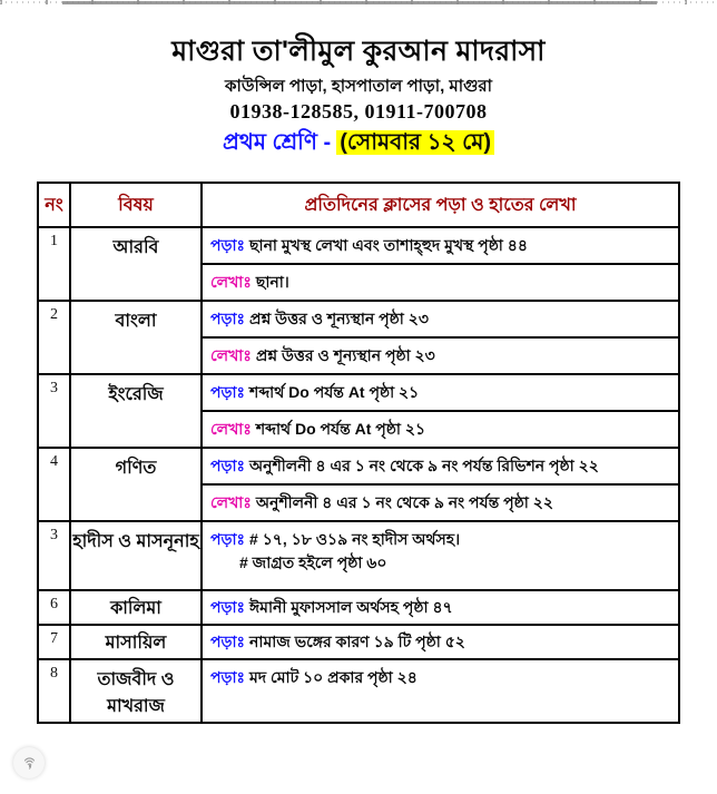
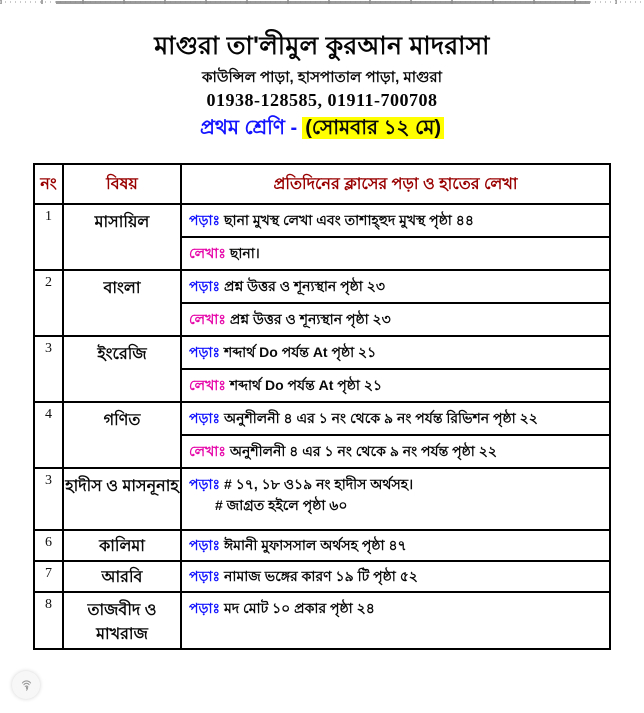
  মাগুরা তা'লীমুল কুরআন মাদরাসা
  কাউন্সিল পাড়া, হাসপাতাল পাড়া, মাগুরা
  01938-128585, 01911-700708
  প্রথম শ্রেণি - (সোমবার ১২ মে)
  নং	বিষয়	প্রতিদিনের ক্লাসের পড়া ও হাতের লেখা
- 1	আরবি	পড়াঃ ছানা মুখস্থ লেখা এবং তাশাহ্হুদ মুখস্থ পৃষ্ঠা ৪৪
+ 1	মাসায়িল	পড়াঃ ছানা মুখস্থ লেখা এবং তাশাহ্হুদ মুখস্থ পৃষ্ঠা ৪৪
  লেখাঃ ছানা।
  2	বাংলা	পড়াঃ প্রশ্ন উত্তর ও শূন্যস্থান পৃষ্ঠা ২৩
  লেখাঃ প্রশ্ন উত্তর ও শূন্যস্থান পৃষ্ঠা ২৩
  3	ইংরেজি	পড়াঃ শব্দার্থ Do পর্যন্ত At পৃষ্ঠা ২১
  লেখাঃ শব্দার্থ Do পর্যন্ত At পৃষ্ঠা ২১
  4	গণিত	পড়াঃ অনুশীলনী ৪ এর ১ নং থেকে ৯ নং পর্যন্ত রিভিশন পৃষ্ঠা ২২
  লেখাঃ অনুশীলনী ৪ এর ১ নং থেকে ৯ নং পর্যন্ত পৃষ্ঠা ২২
  3	হাদীস ও মাসনূনাহ	পড়াঃ # ১৭, ১৮ ও১৯ নং হাদীস অর্থসহ। # জাগ্রত হইলে পৃষ্ঠা ৬০
  6	কালিমা	পড়াঃ ঈমানী মুফাসসাল অর্থসহ পৃষ্ঠা ৪৭
- 7	মাসায়িল	পড়াঃ নামাজ ভঙ্গের কারণ ১৯ টি পৃষ্ঠা ৫২
+ 7	আরবি	পড়াঃ নামাজ ভঙ্গের কারণ ১৯ টি পৃষ্ঠা ৫২
  8	তাজবীদ ও মাখরাজ	পড়াঃ মদ মোট ১০ প্রকার পৃষ্ঠা ২৪
